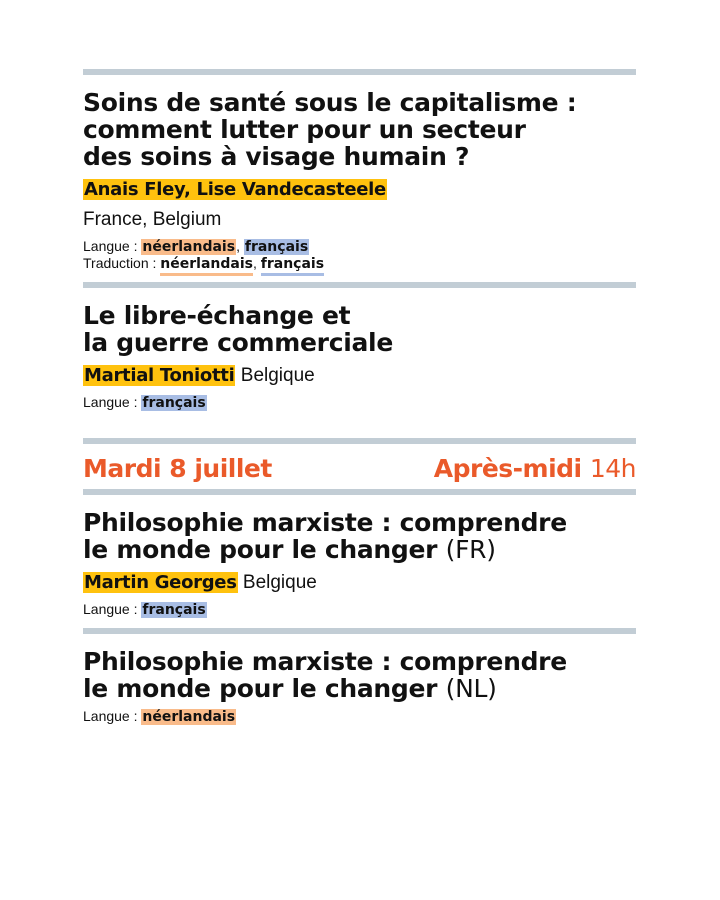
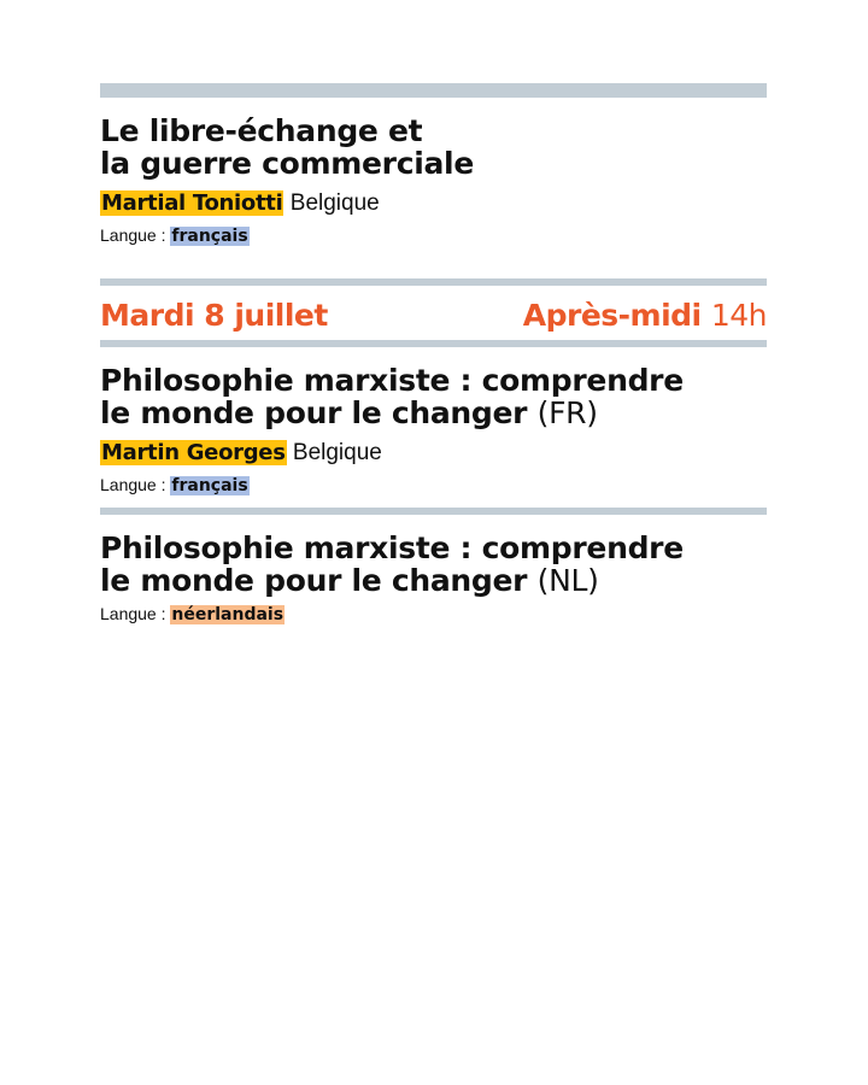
- Soins de santé sous le capitalisme :
- comment lutter pour un secteur
- des soins à visage humain ?
- Anais Fley, Lise Vandecasteele
- France, Belgium
- Langue : néerlandais, français
- Traduction : néerlandais, français
  Le libre-échange et
  la guerre commerciale
  Martial Toniotti Belgique
  Langue : français
  Mardi 8 juillet
  Après-midi 14h
  Philosophie marxiste : comprendre
  le monde pour le changer (FR)
  Martin Georges Belgique
  Langue : français
  Philosophie marxiste : comprendre
  le monde pour le changer (NL)
  Langue : néerlandais
